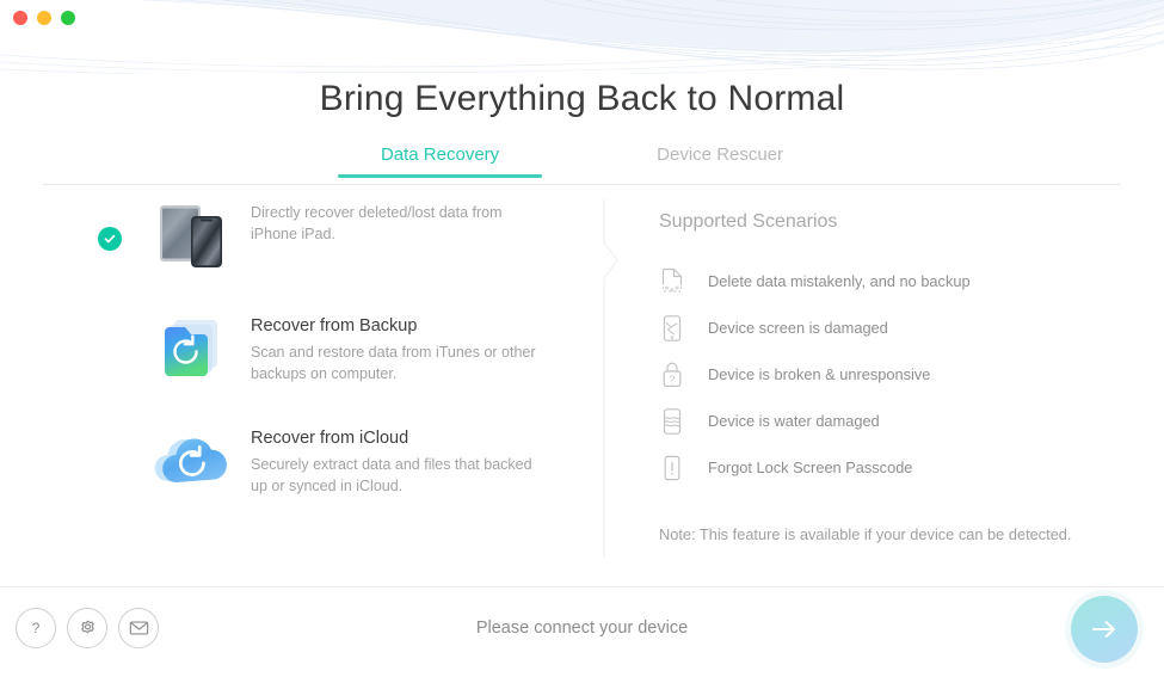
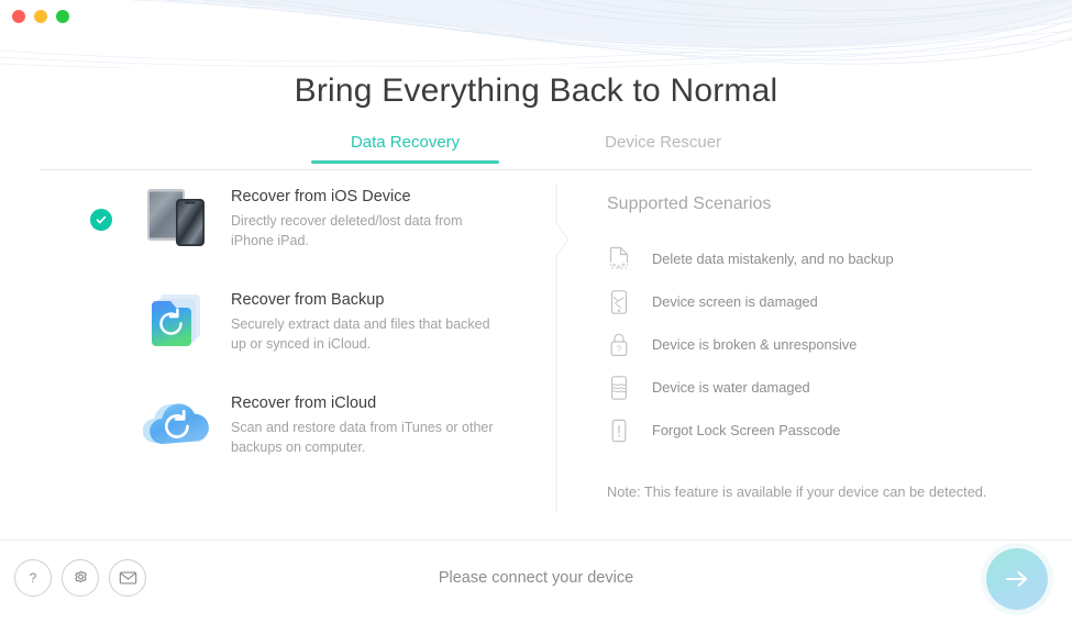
  Bring Everything Back to Normal
  Data Recovery
  Device Rescuer
+ Recover from iOS Device
  Directly recover deleted/lost data from iPhone iPad.
  Recover from Backup
- Scan and restore data from iTunes or other backups on computer.
+ Securely extract data and files that backed up or synced in iCloud.
  Recover from iCloud
- Securely extract data and files that backed up or synced in iCloud.
+ Scan and restore data from iTunes or other backups on computer.
  Supported Scenarios
  Delete data mistakenly, and no backup
  Device screen is damaged
  ?
  Device is broken & unresponsive
  Device is water damaged
  Forgot Lock Screen Passcode
  Note: This feature is available if your device can be detected.
  ?
  Please connect your device
